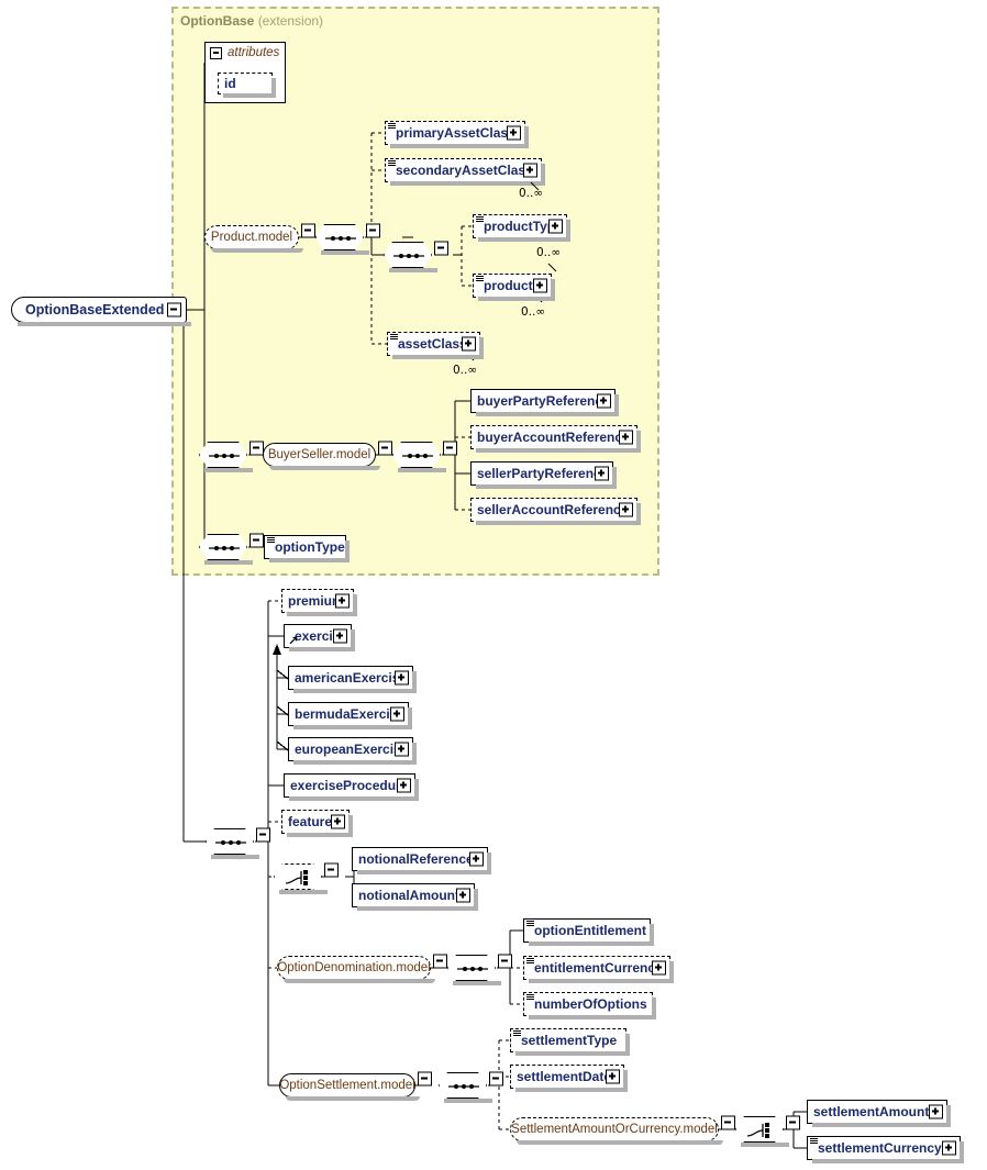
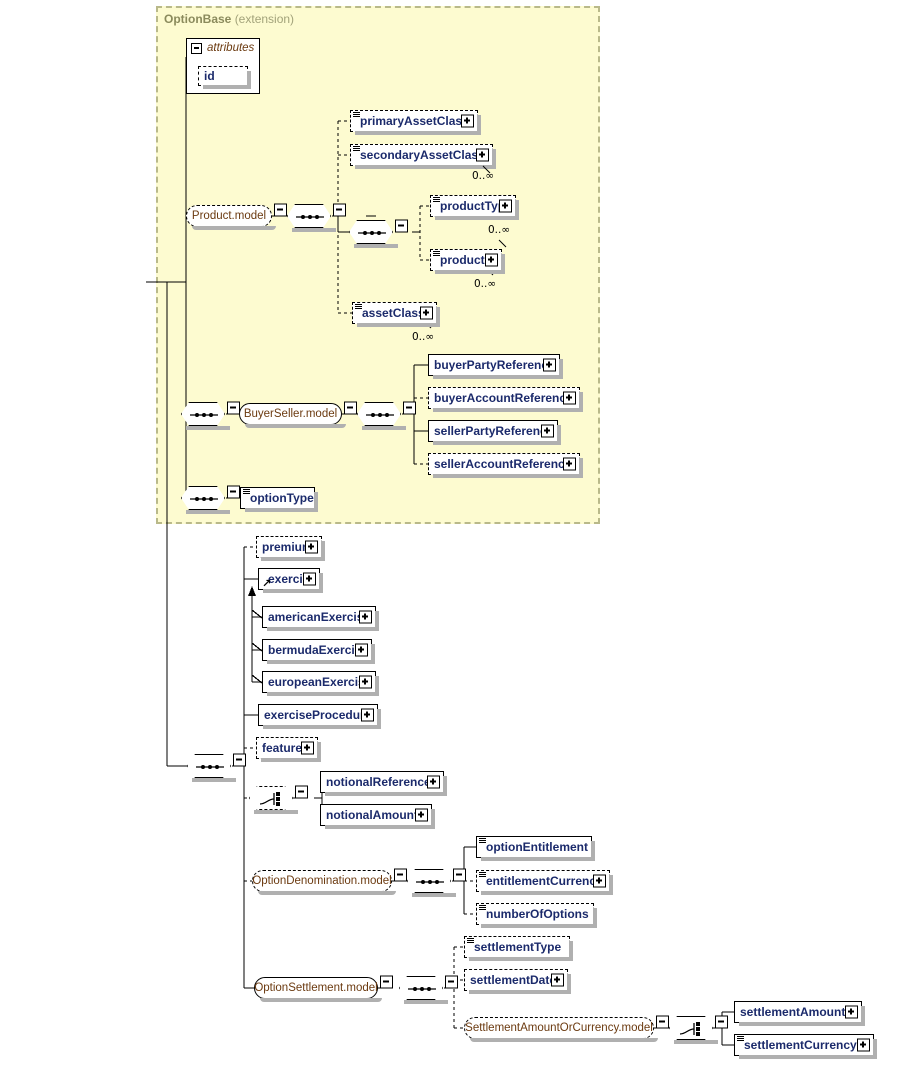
  OptionBase (extension)
- OptionBaseExtended
  attributes
  id
  Product.model
  primaryAssetClas
  secondaryAssetClas
  0..∞
  productTy
  0..∞
  product
  0..∞
  assetClas
  0..∞
  BuyerSeller.model
  buyerPartyReferen
  buyerAccountReferen
  sellerPartyReferen
  sellerAccountReferenc
  optionType
  premiu
  exerci
  ↗
  americanExerci
  bermudaExerci
  europeanExerci
  exerciseProcedu
  feature
  notionalReferenc
  notionalAmoun
  OptionDenomination.model
  optionEntitlement
  entitlementCurren
  numberOfOptions
  OptionSettlement.model
  settlementType
  settlementDat
  SettlementAmountOrCurrency.model
  settlementAmount
  settlementCurrency
